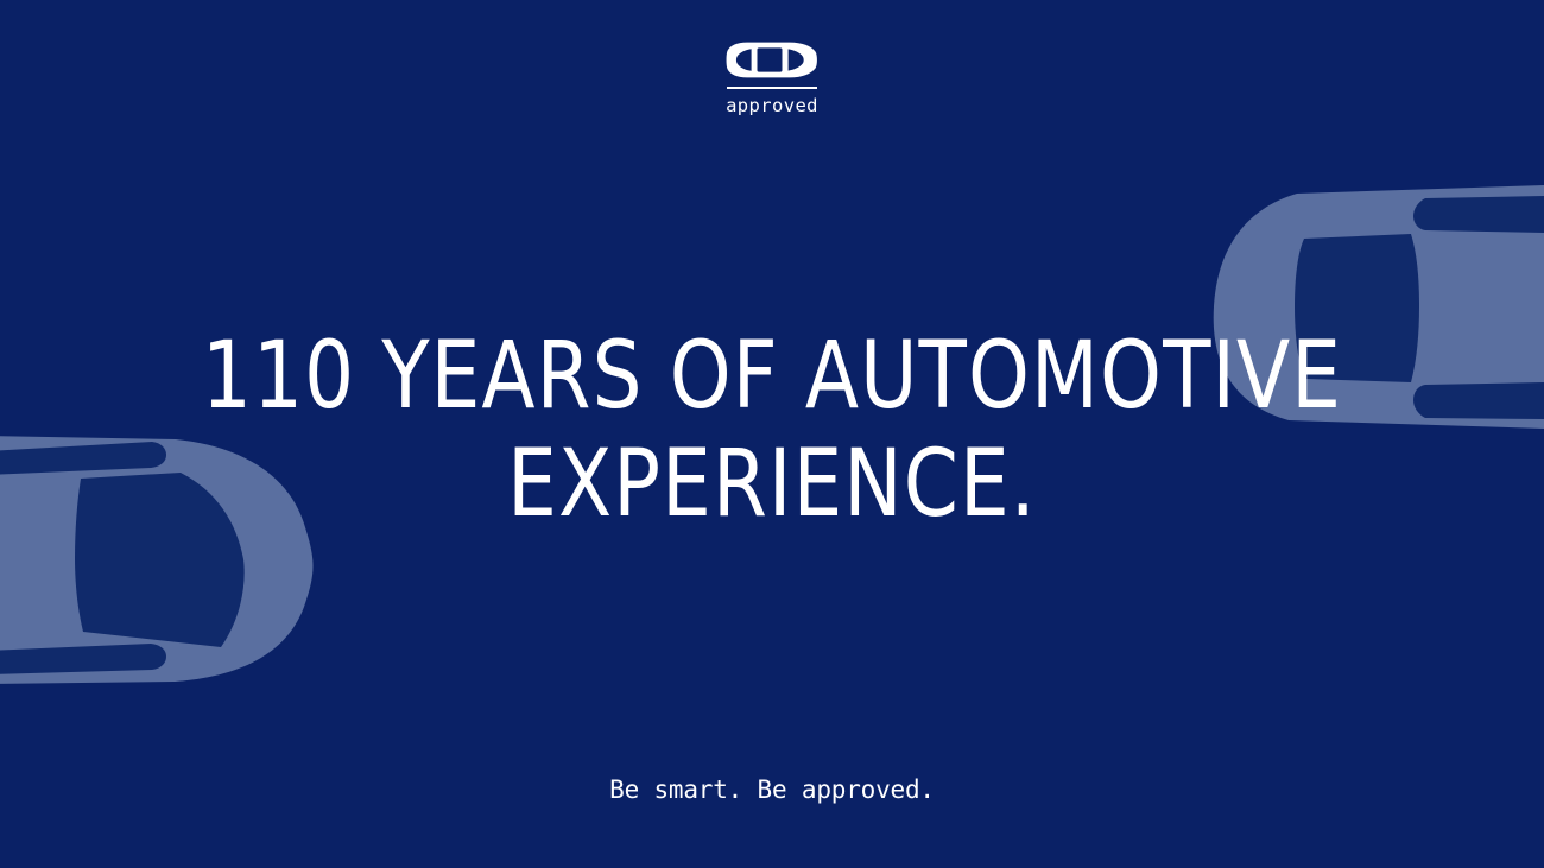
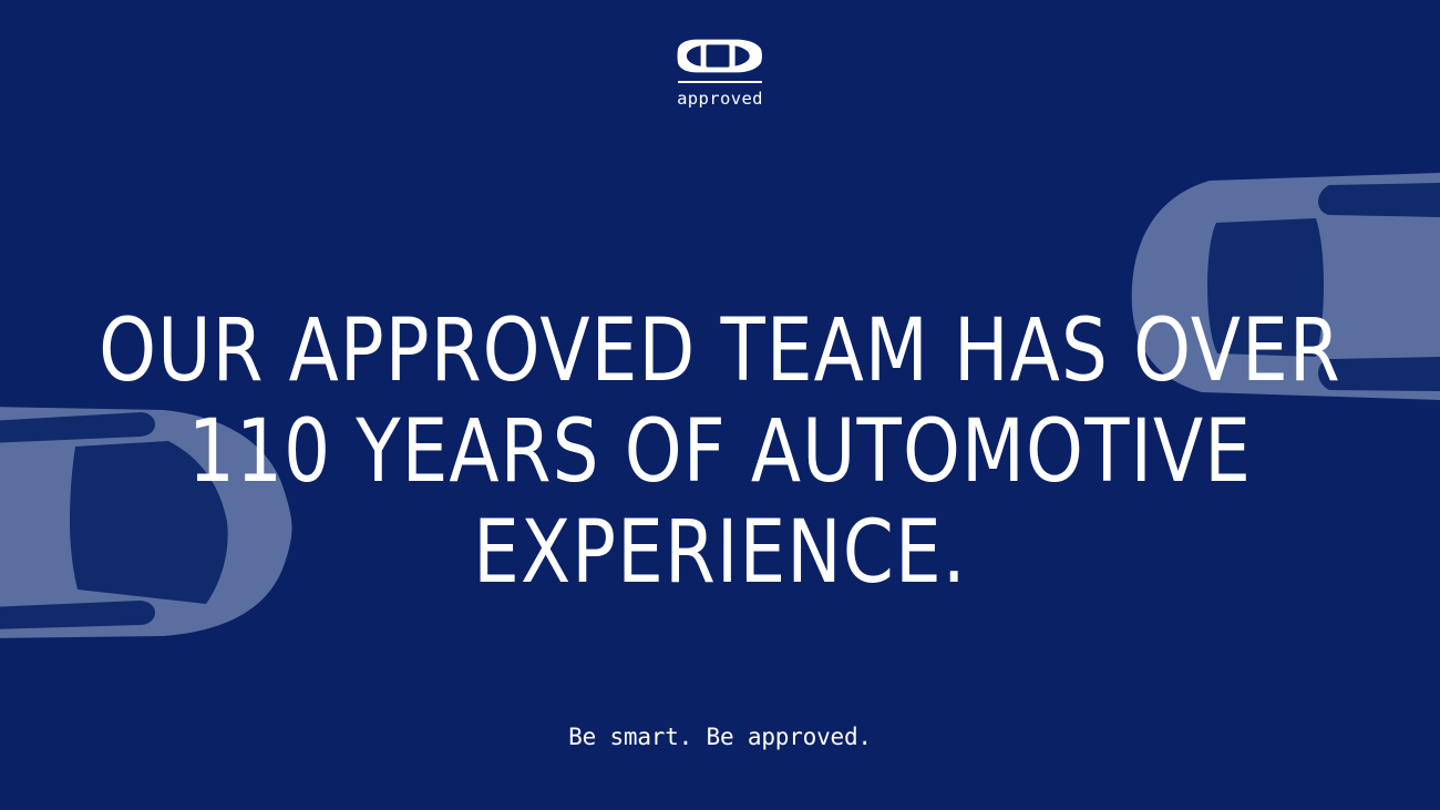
  approved
+ OUR APPROVED TEAM HAS OVER
  110 YEARS OF AUTOMOTIVE
  EXPERIENCE.
  Be smart. Be approved.
